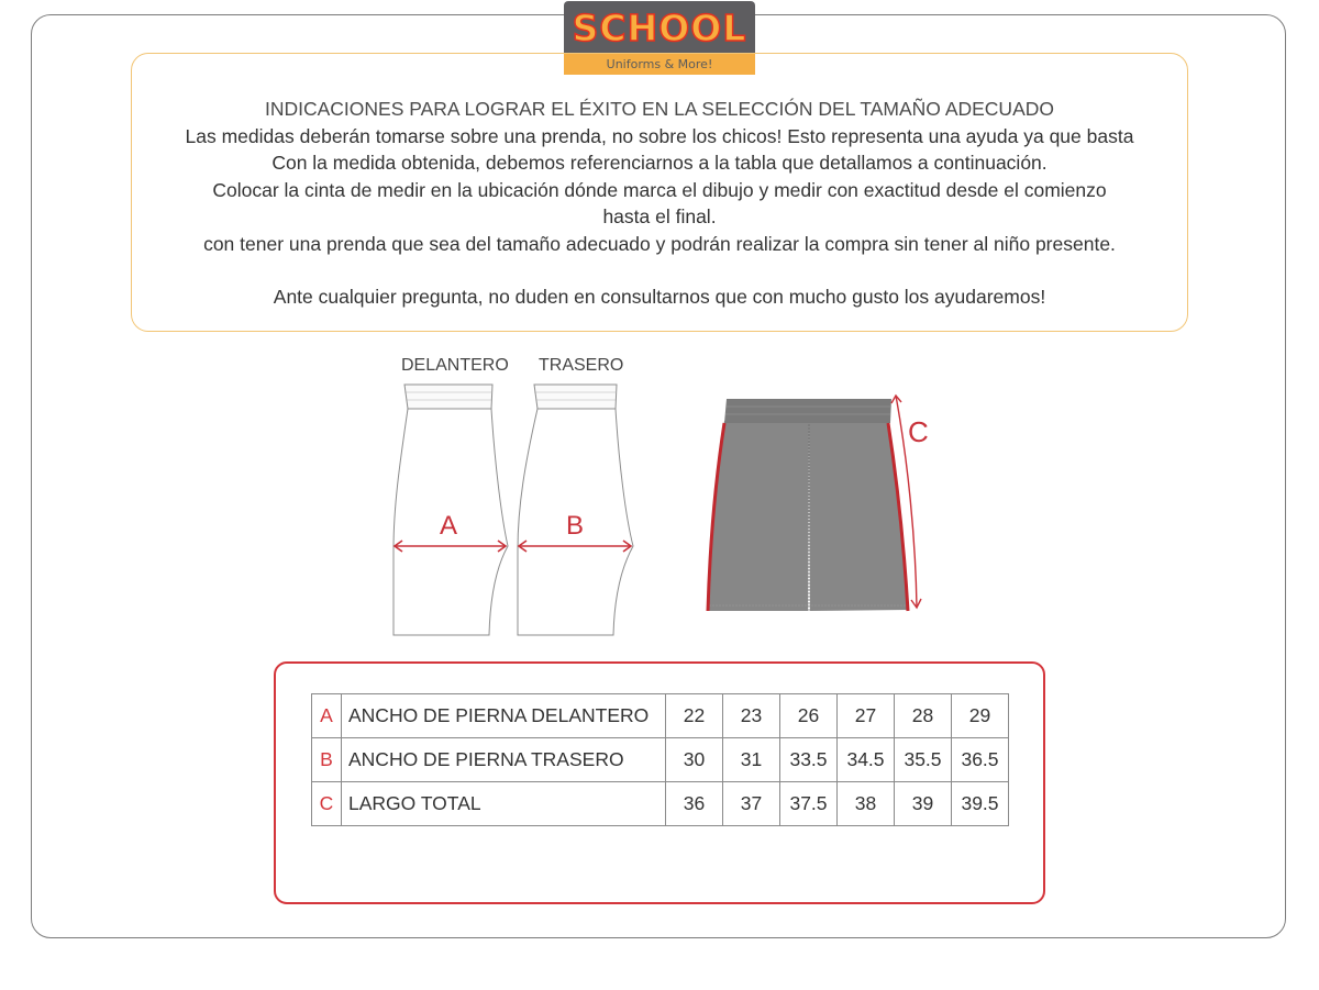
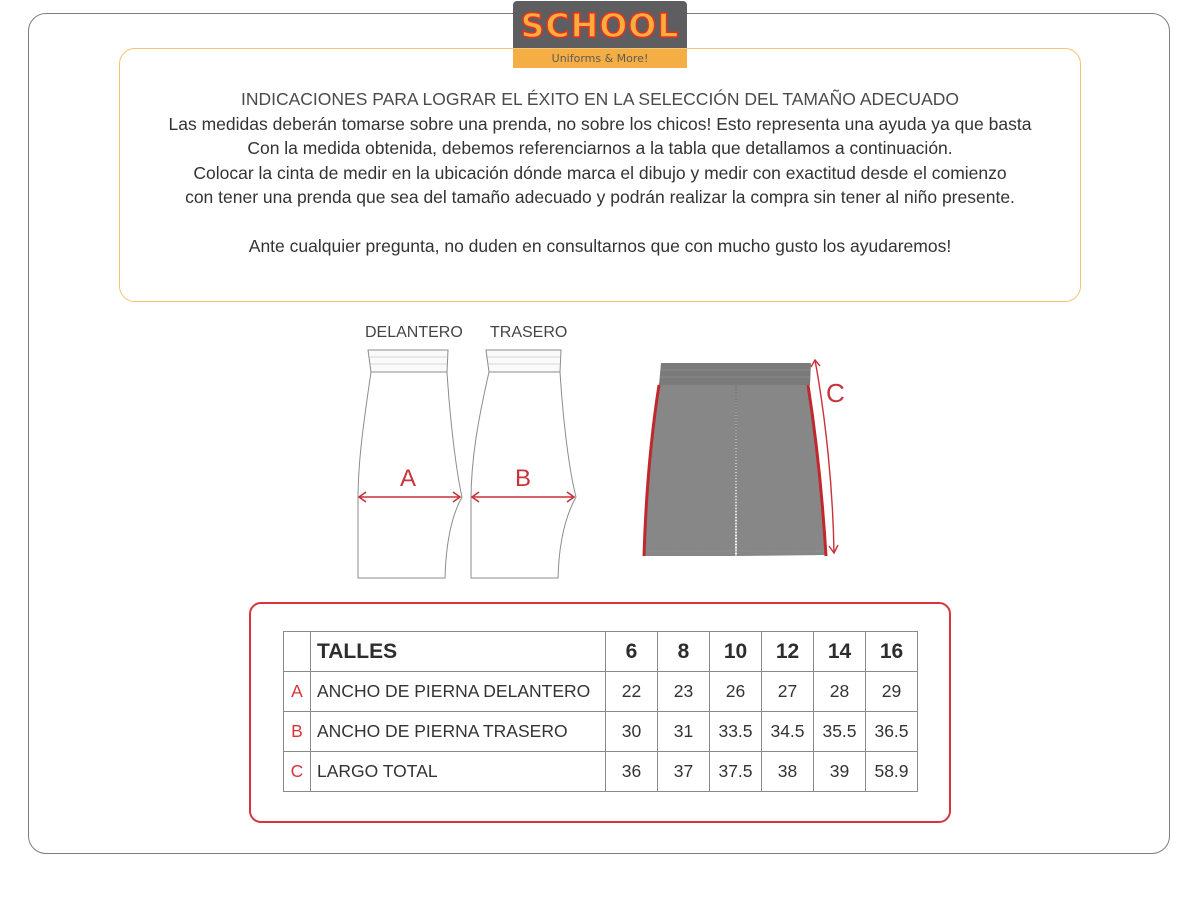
  SCHOOL
  Uniforms & More!
  INDICACIONES PARA LOGRAR EL ÉXITO EN LA SELECCIÓN DEL TAMAÑO ADECUADO
  Las medidas deberán tomarse sobre una prenda, no sobre los chicos! Esto representa una ayuda ya que basta
  Con la medida obtenida, debemos referenciarnos a la tabla que detallamos a continuación.
  Colocar la cinta de medir en la ubicación dónde marca el dibujo y medir con exactitud desde el comienzo
- hasta el final.
  con tener una prenda que sea del tamaño adecuado y podrán realizar la compra sin tener al niño presente.
  Ante cualquier pregunta, no duden en consultarnos que con mucho gusto los ayudaremos!
  DELANTERO
  TRASERO
  A
  B
  C
+ 	TALLES	6	8	10	12	14	16
  A	ANCHO DE PIERNA DELANTERO	22	23	26	27	28	29
  B	ANCHO DE PIERNA TRASERO	30	31	33.5	34.5	35.5	36.5
- C	LARGO TOTAL	36	37	37.5	38	39	39.5
+ C	LARGO TOTAL	36	37	37.5	38	39	58.9
